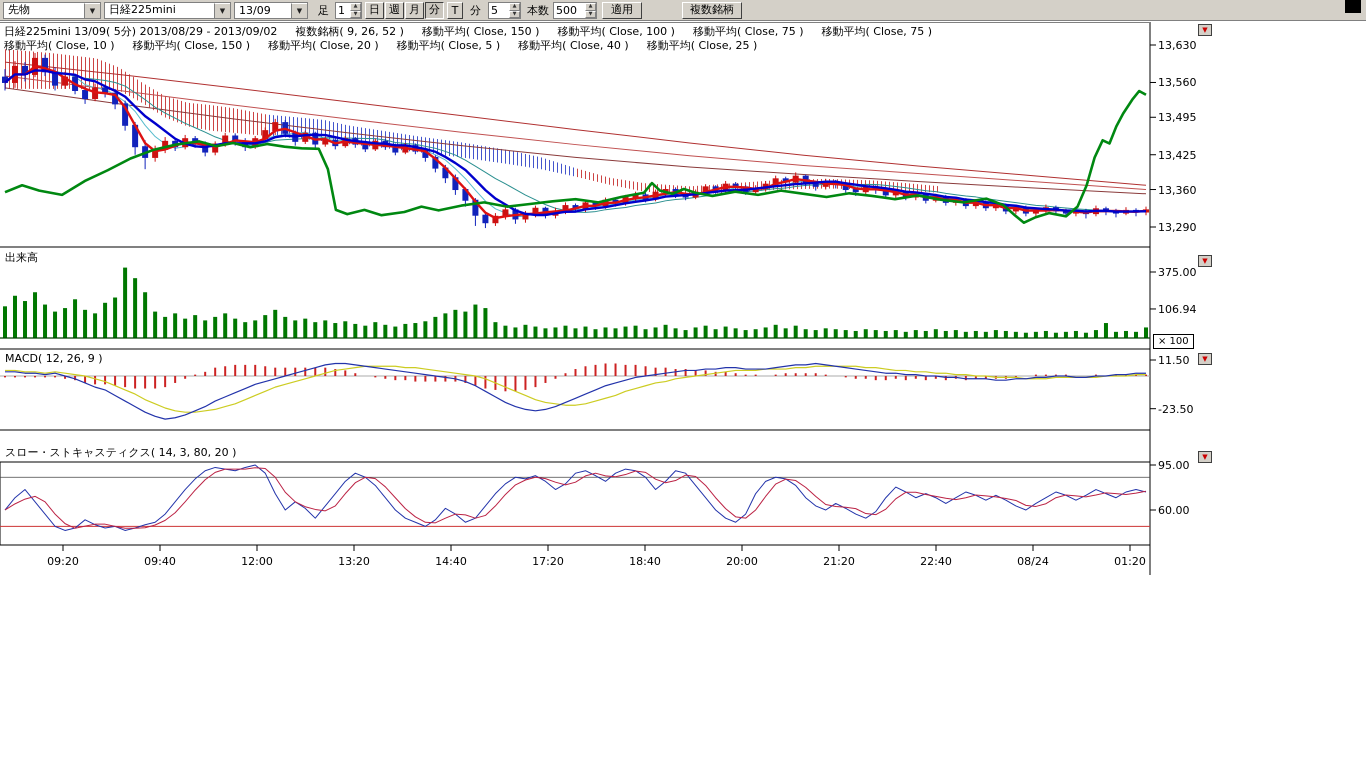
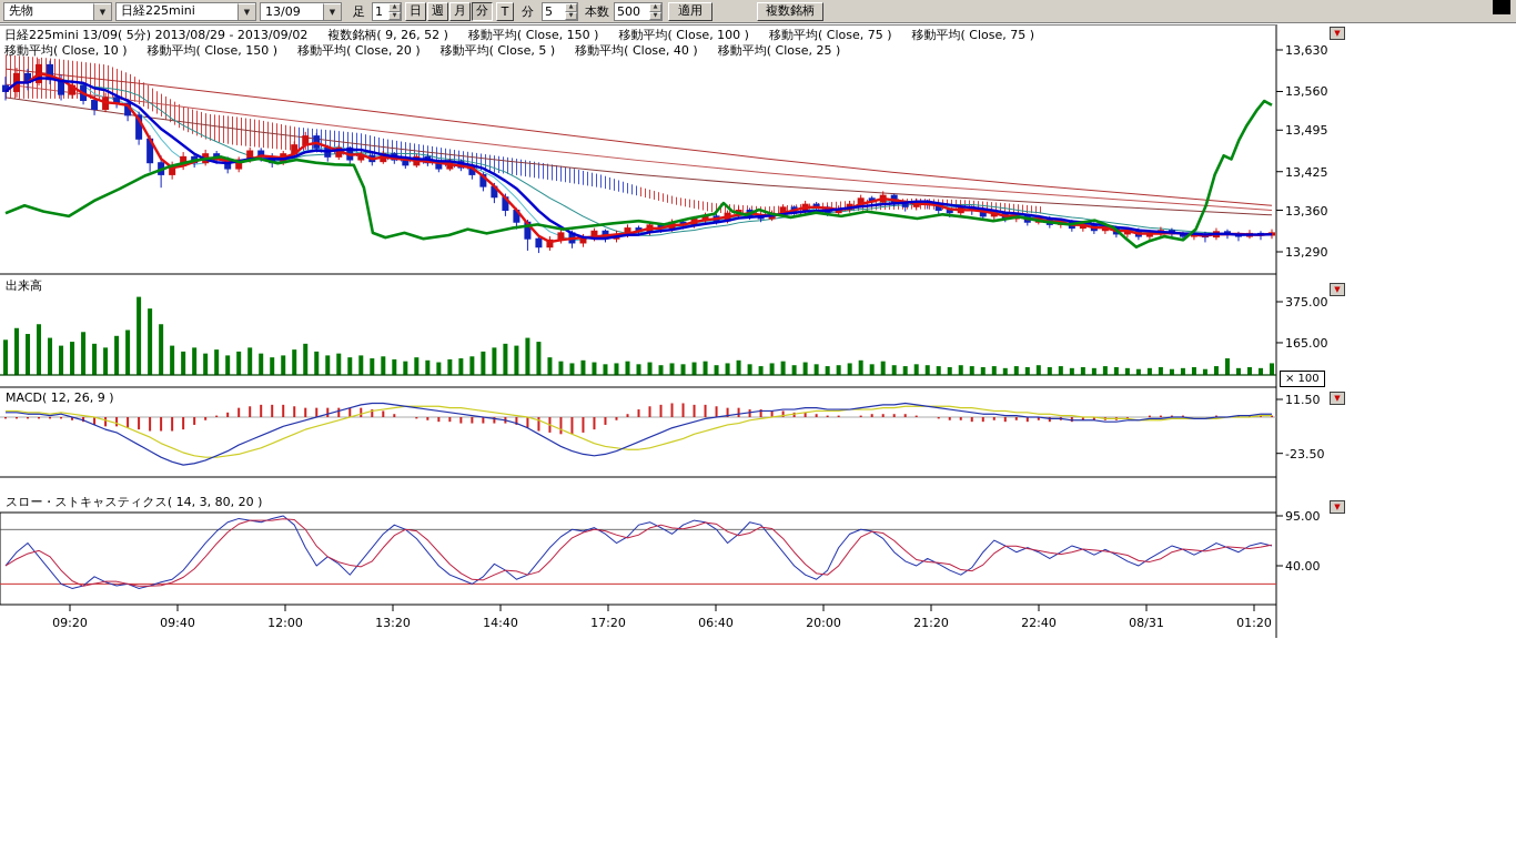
  先物
  ▼
  日経225mini
  ▼
  13/09
  ▼
  足
  1
  日
  週
  月
  分
  T
  分
  5
  本数
  500
  適用
  複数銘柄
  日経225mini 13/09( 5分) 2013/08/29 - 2013/09/02
  複数銘柄( 9, 26, 52 )
  移動平均( Close, 150 )
  移動平均( Close, 100 )
  移動平均( Close, 75 )
  移動平均( Close, 75 )
  移動平均( Close, 10 )
  移動平均( Close, 150 )
  移動平均( Close, 20 )
  移動平均( Close, 5 )
  移動平均( Close, 40 )
  移動平均( Close, 25 )
  出来高
  MACD( 12, 26, 9 )
  スロー・ストキャスティクス( 14, 3, 80, 20 )
  × 100
  ▼
  ▼
  ▼
  ▼
  13,630
  13,560
  13,495
  13,425
  13,360
  13,290
  375.00
- 106.94
+ 165.00
  11.50
  -23.50
  95.00
- 60.00
+ 40.00
  09:20
  09:40
  12:00
  13:20
  14:40
  17:20
- 18:40
+ 06:40
  20:00
  21:20
  22:40
- 08/24
+ 08/31
  01:20
